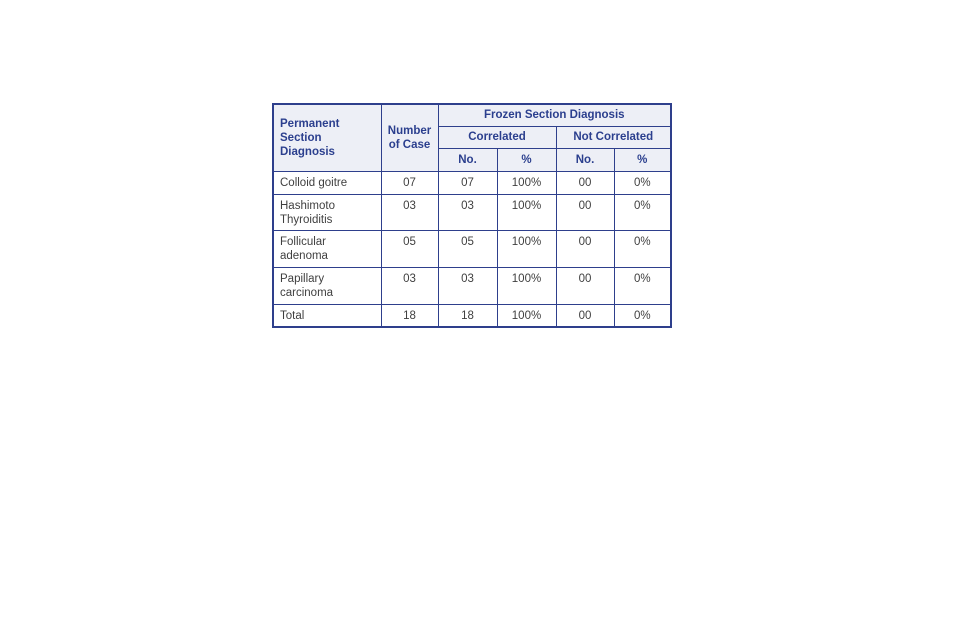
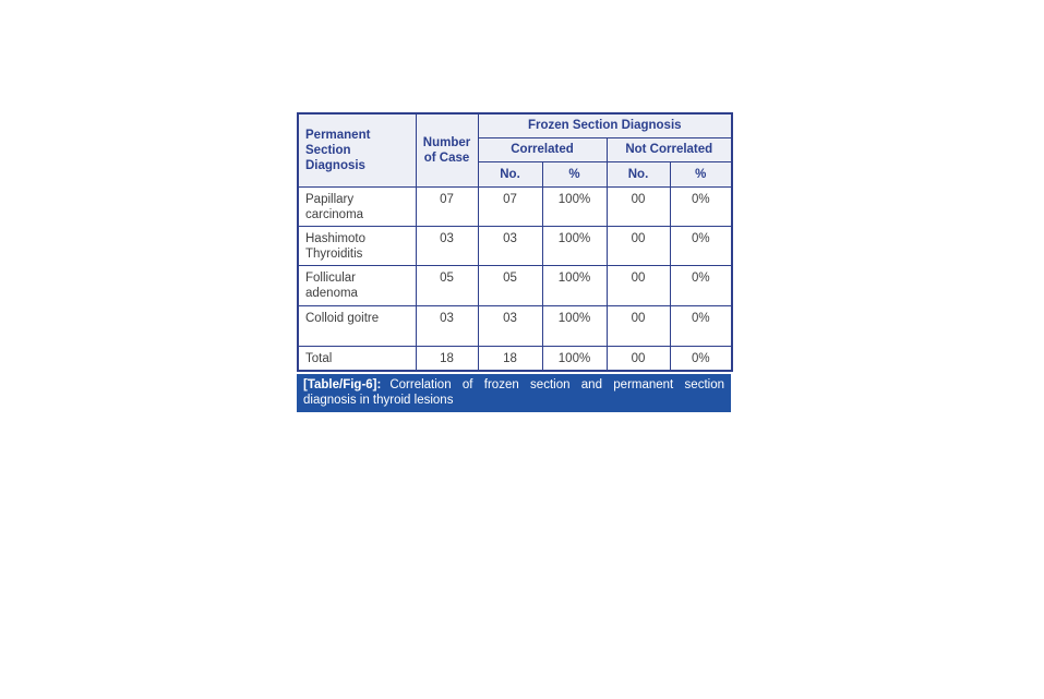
  Permanent Section Diagnosis	Number of Case	Frozen Section Diagnosis
  Correlated	Not Correlated
  No.	%	No.	%
- Colloid goitre	07	07	100%	00	0%
+ Papillary carcinoma	07	07	100%	00	0%
  Hashimoto Thyroiditis	03	03	100%	00	0%
  Follicular adenoma	05	05	100%	00	0%
- Papillary carcinoma	03	03	100%	00	0%
+ Colloid goitre	03	03	100%	00	0%
  Total	18	18	100%	00	0%
+ [Table/Fig-6]: Correlation of frozen section and permanent section diagnosis in thyroid lesions
